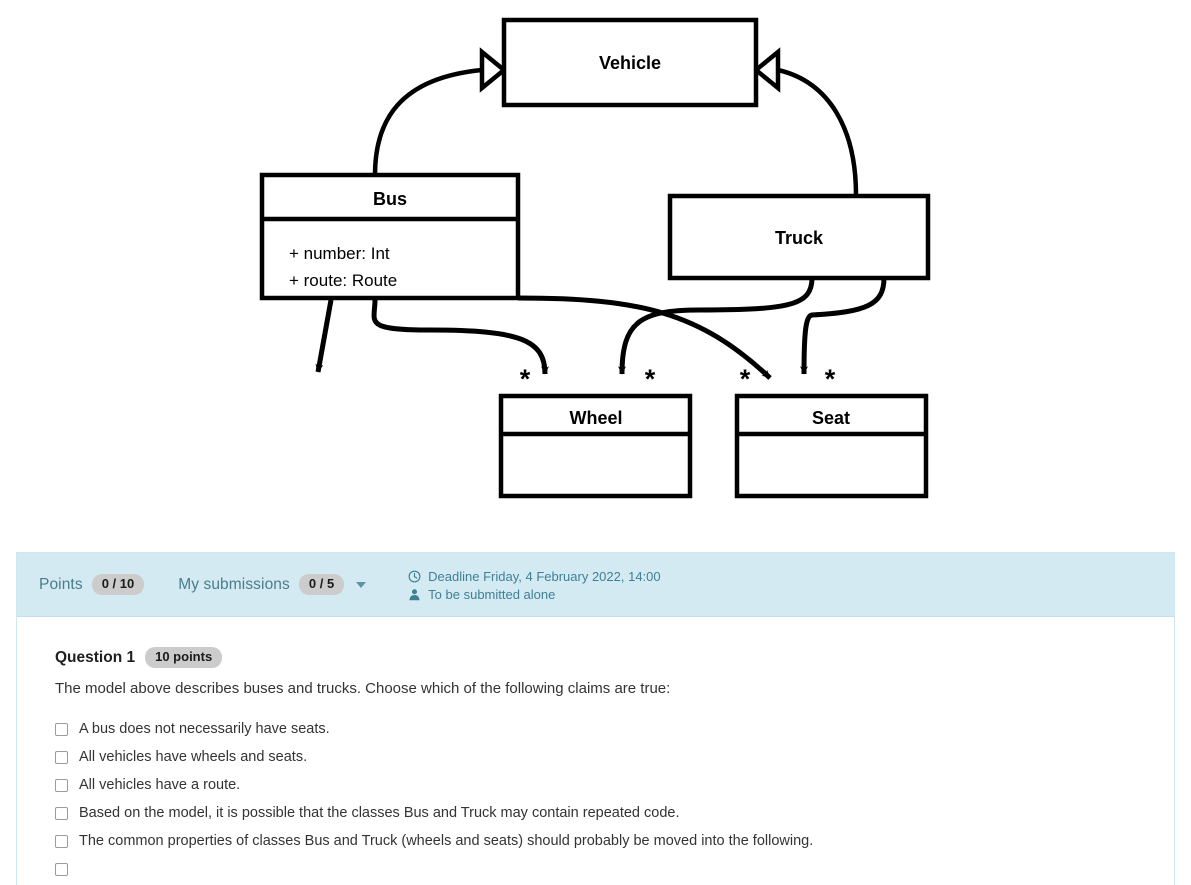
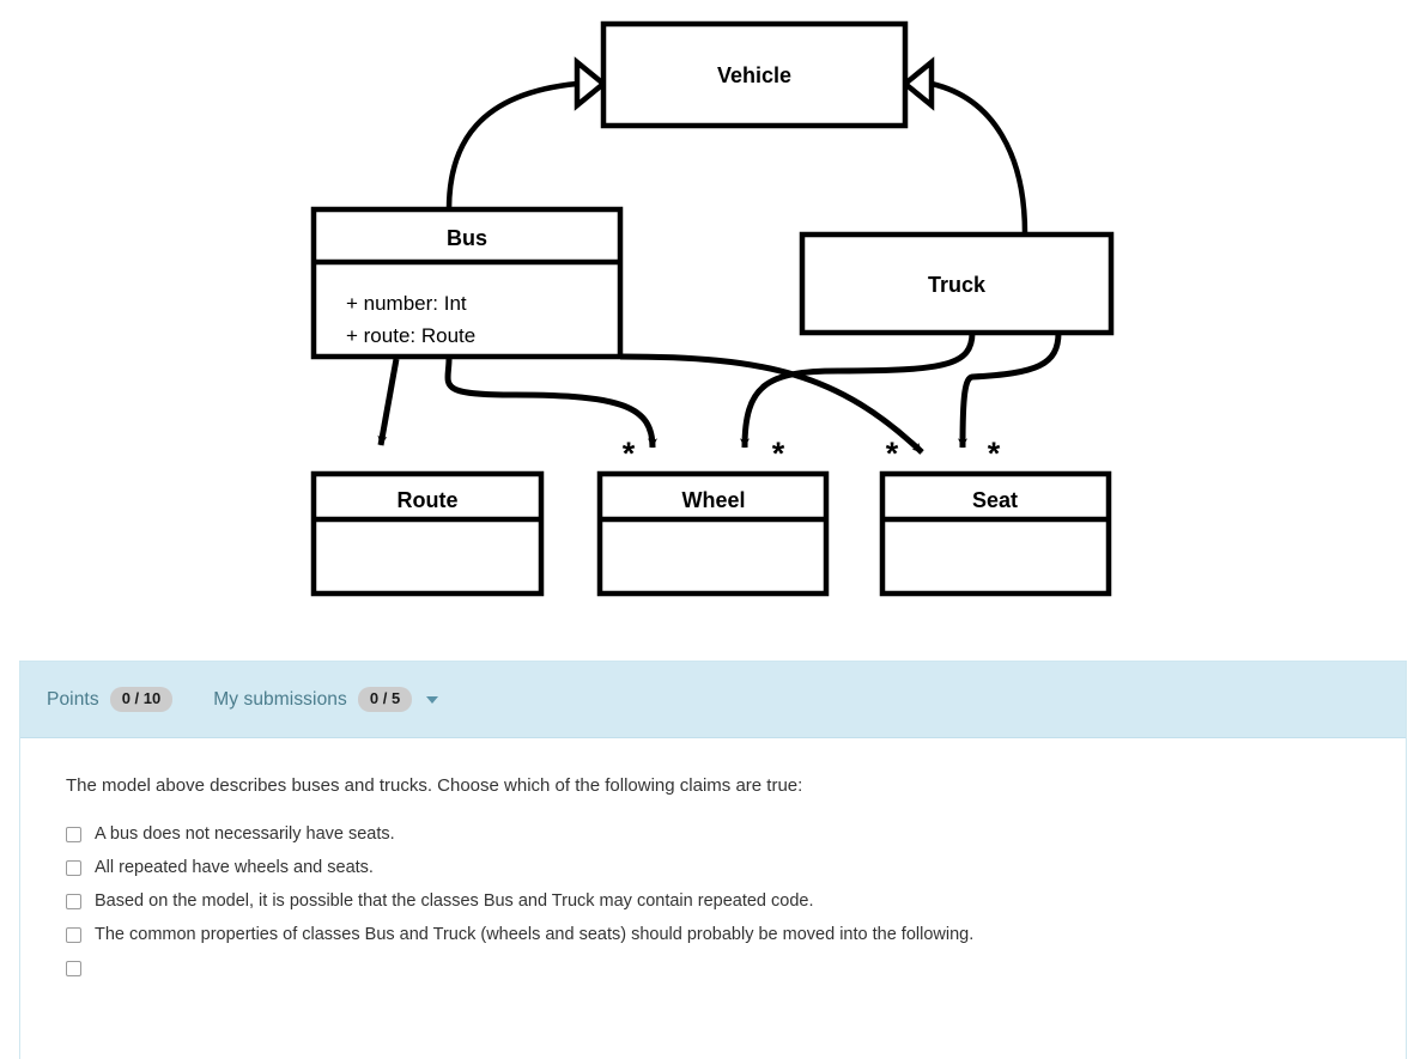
  *
  *
  *
  *
  Vehicle
  Bus
  + number: Int
  + route: Route
  Truck
+ Route
  Wheel
  Seat
  Points
  0 / 10
  My submissions
  0 / 5
- Deadline Friday, 4 February 2022, 14:00
- To be submitted alone
- Question 1
- 10 points
  The model above describes buses and trucks. Choose which of the following claims are true:
  A bus does not necessarily have seats.
- All vehicles have wheels and seats.
+ All repeated have wheels and seats.
- All vehicles have a route.
  Based on the model, it is possible that the classes Bus and Truck may contain repeated code.
  The common properties of classes Bus and Truck (wheels and seats) should probably be moved into the following.
